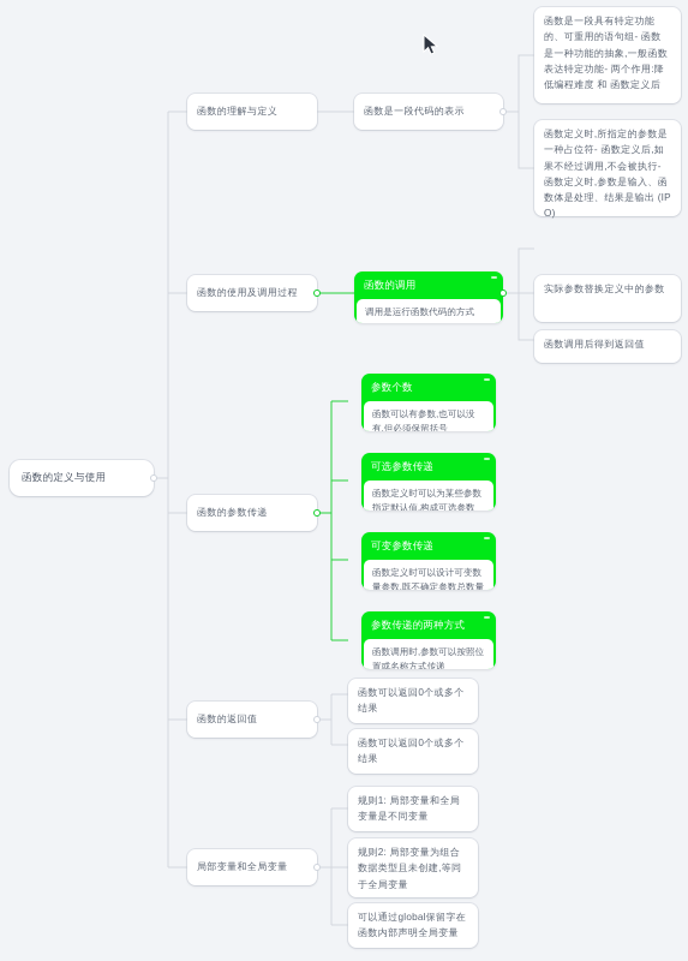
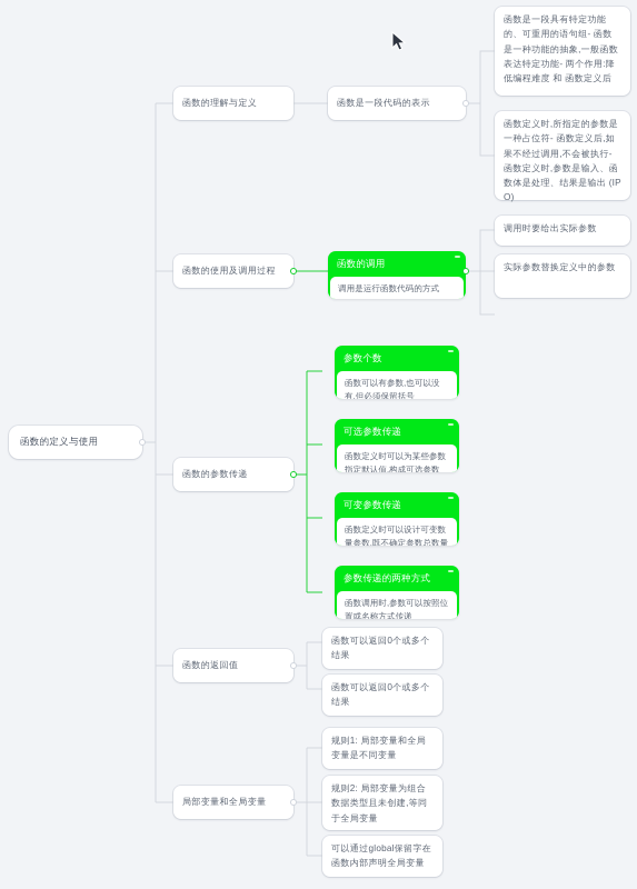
  函数的定义与使用
  函数的理解与定义
  函数的使用及调用过程
  函数的参数传递
  函数的返回值
  局部变量和全局变量
  函数是一段代码的表示
  函数是一段具有特定功能的、可重用的语句组- 函数是一种功能的抽象,一般函数表达特定功能- 两个作用:降低编程难度 和 函数定义后
  函数定义时,所指定的参数是一种占位符- 函数定义后,如果不经过调用,不会被执行- 函数定义时,参数是输入、函数体是处理、结果是输出 (IPO)
  函数的调用
  调用是运行函数代码的方式
+ 调用时要给出实际参数
  实际参数替换定义中的参数
- 函数调用后得到返回值
  参数个数
  函数可以有参数,也可以没有,但必须保留括号
  可选参数传递
  函数定义时可以为某些参数指定默认值,构成可选参数
  可变参数传递
  函数定义时可以设计可变数量参数,既不确定参数总数量
  参数传递的两种方式
  函数调用时,参数可以按照位置或名称方式传递
  函数可以返回0个或多个结果
  函数可以返回0个或多个结果
  规则1: 局部变量和全局变量是不同变量
  规则2: 局部变量为组合数据类型且未创建,等同于全局变量
  可以通过global保留字在函数内部声明全局变量
